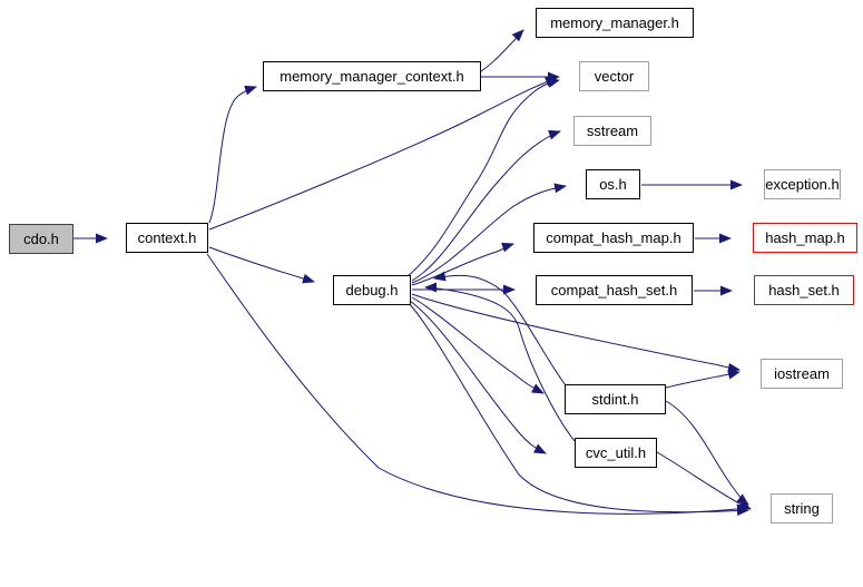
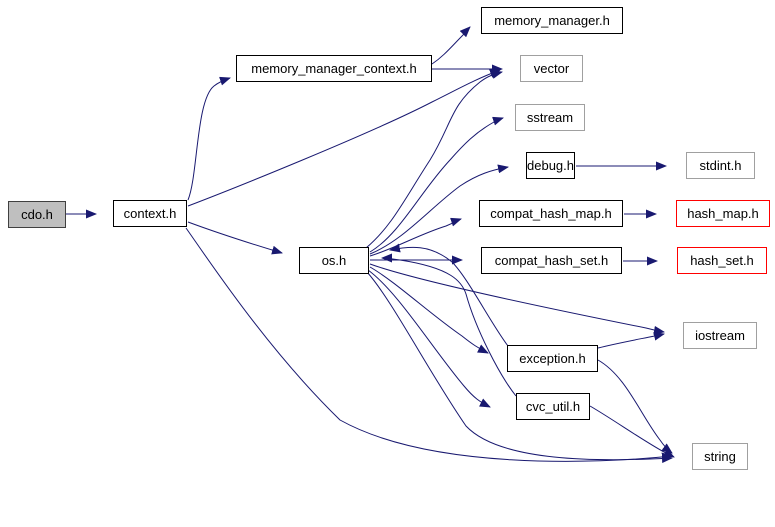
  cdo.h
  context.h
  memory_manager_context.h
  memory_manager.h
  vector
  sstream
- os.h
+ debug.h
- exception.h
+ stdint.h
  compat_hash_map.h
  hash_map.h
- debug.h
+ os.h
  compat_hash_set.h
  hash_set.h
  iostream
- stdint.h
+ exception.h
  cvc_util.h
  string
